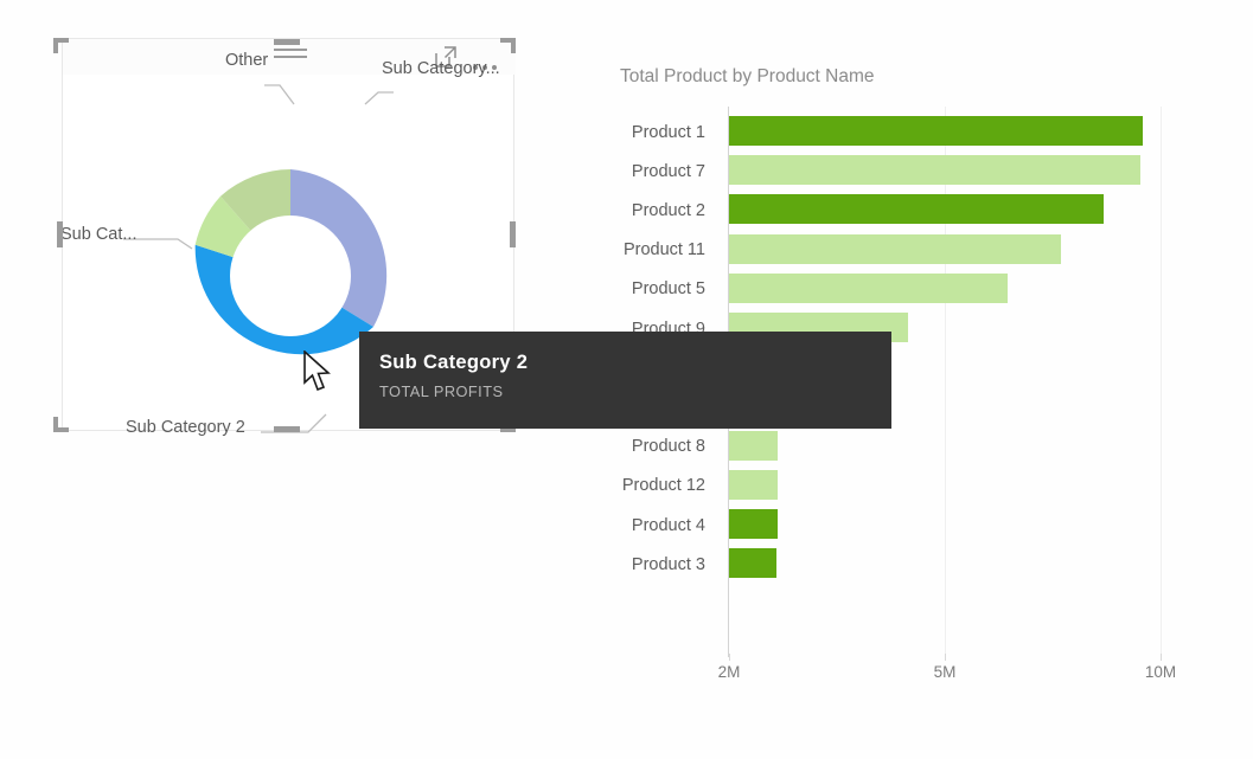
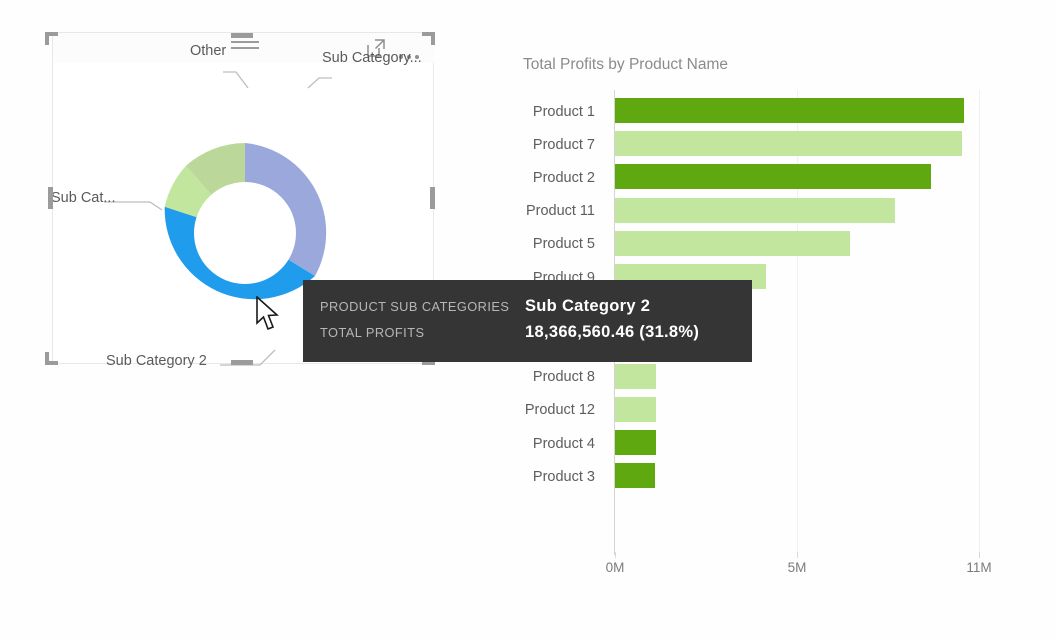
  Other
  Sub Category...
  Sub Cat...
  Sub Category 2
- Total Product by Product Name
+ Total Profits by Product Name
  Product 1
  Product 7
  Product 2
  Product 11
  Product 5
  Product 9
  Product 8
  Product 12
  Product 4
  Product 3
- 2M
+ 0M
  5M
- 10M
+ 11M
+ PRODUCT SUB CATEGORIES
  Sub Category 2
  TOTAL PROFITS
+ 18,366,560.46 (31.8%)
